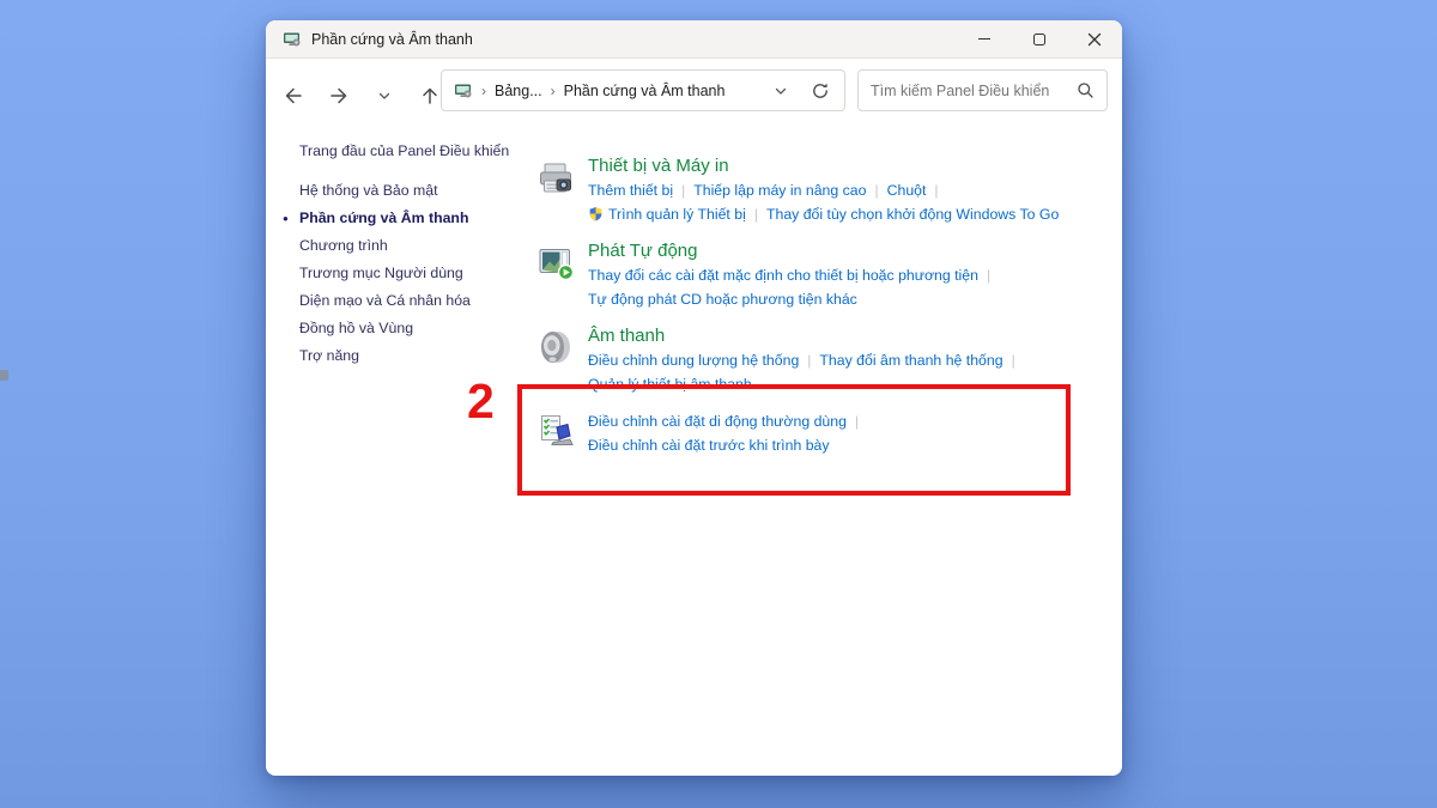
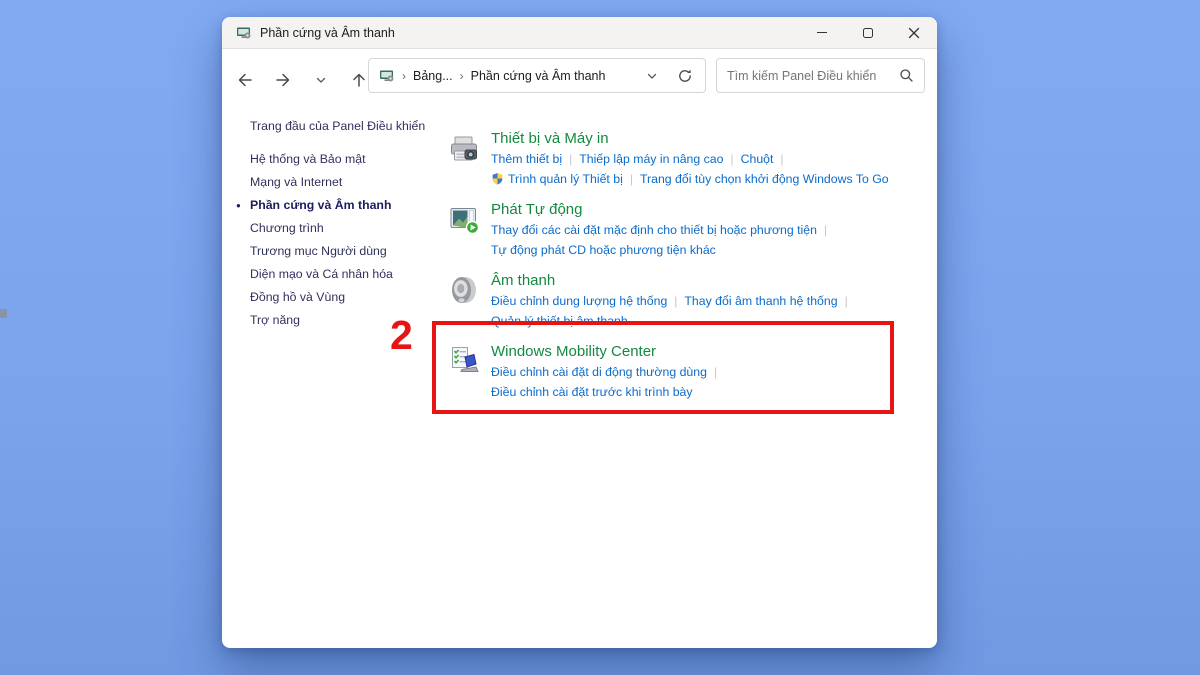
  Phần cứng và Âm thanh
  ›
  Bảng...
  ›
  Phần cứng và Âm thanh
  Tìm kiếm Panel Điều khiển
  Trang đầu của Panel Điều khiển
  Hệ thống và Bảo mật
+ Mạng và Internet
  ●
  Phần cứng và Âm thanh
  Chương trình
  Trương mục Người dùng
  Diện mạo và Cá nhân hóa
  Đồng hồ và Vùng
  Trợ năng
  Thiết bị và Máy in
  Thêm thiết bị | Thiếp lập máy in nâng cao | Chuột |
- Trình quản lý Thiết bị | Thay đổi tùy chọn khởi động Windows To Go
+ Trình quản lý Thiết bị | Trang đổi tùy chọn khởi động Windows To Go
  Phát Tự động
  Thay đổi các cài đặt mặc định cho thiết bị hoặc phương tiện |
  Tự động phát CD hoặc phương tiện khác
  Âm thanh
  Điều chỉnh dung lượng hệ thống | Thay đổi âm thanh hệ thống |
  Quản lý thiết bị âm thanh
+ Windows Mobility Center
  Điều chỉnh cài đặt di động thường dùng |
  Điều chỉnh cài đặt trước khi trình bày
  2
